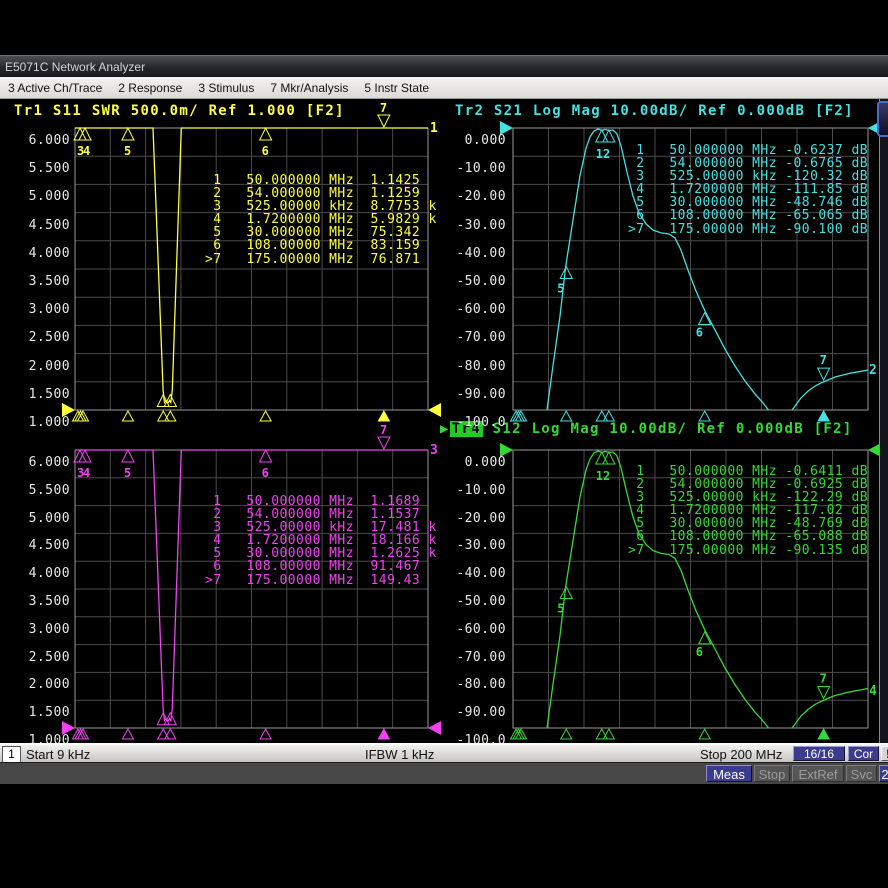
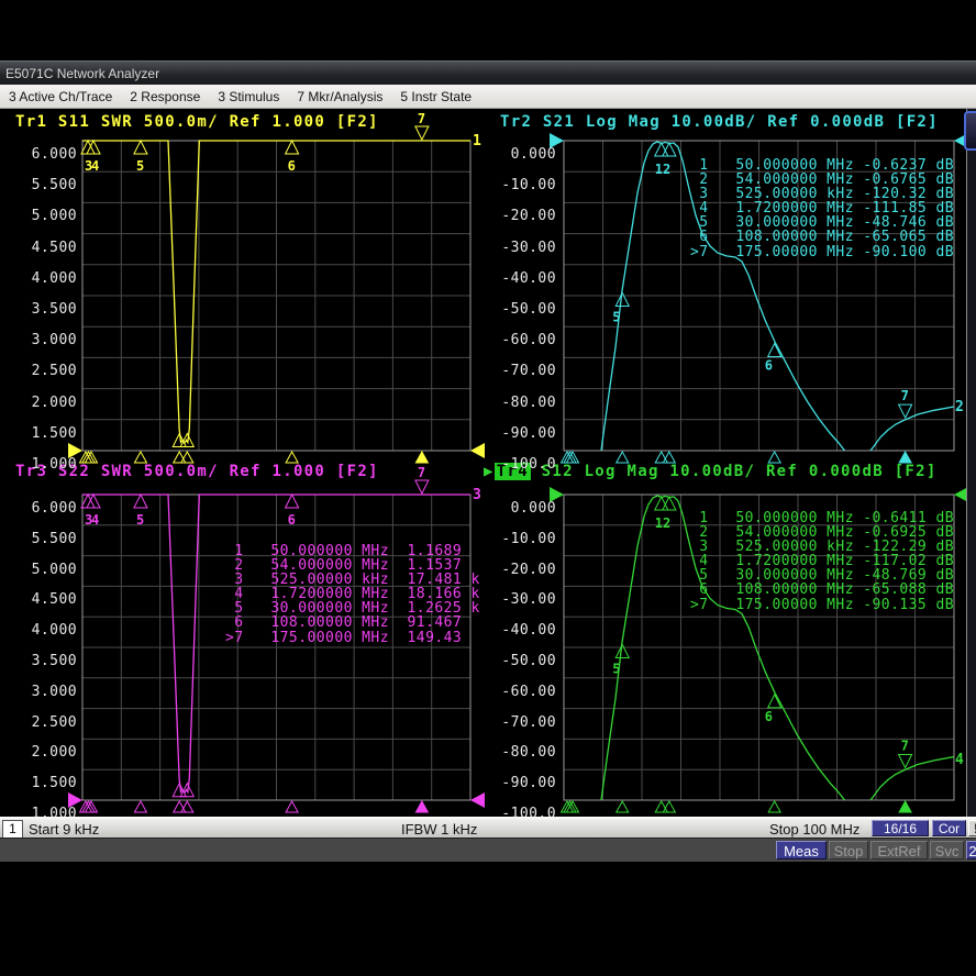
  E5071C Network Analyzer
  3 Active Ch/Trace
  2 Response
  3 Stimulus
  7 Mkr/Analysis
  5 Instr State
  3
  4
  5
  6
  7
  12
  5
  6
  7
  3
  4
  5
  6
  7
  12
  5
  6
  7
  Tr1 S11 SWR 500.0m/ Ref 1.000 [F2]
  Tr2 S21 Log Mag 10.00dB/ Ref 0.000dB [F2]
+ Tr3 S22 SWR 500.0m/ Ref 1.000 [F2]
  ▶ Tr4 S12 Log Mag 10.00dB/ Ref 0.000dB [F2]
  6.000
  5.500
  5.000
  4.500
  4.000
  3.500
  3.000
  2.500
  2.000
  1.500
  1.000
  0.000
  -10.00
  -20.00
  -30.00
  -40.00
  -50.00
  -60.00
  -70.00
  -80.00
  -90.00
  -100.0
  6.000
  5.500
  5.000
  4.500
  4.000
  3.500
  3.000
  2.500
  2.000
  1.500
  1.000
  0.000
  -10.00
  -20.00
  -30.00
  -40.00
  -50.00
  -60.00
  -70.00
  -80.00
  -90.00
  -100.0
- 1 50.000000 MHz 1.1425
- 2 54.000000 MHz 1.1259
- 3 525.00000 kHz 8.7753 k
- 4 1.7200000 MHz 5.9829 k
- 5 30.000000 MHz 75.342
- 6 108.00000 MHz 83.159
- >7 175.00000 MHz 76.871
  1 50.000000 MHz -0.6237 dB
  2 54.000000 MHz -0.6765 dB
  3 525.00000 kHz -120.32 dB
  4 1.7200000 MHz -111.85 dB
  5 30.000000 MHz -48.746 dB
  6 108.00000 MHz -65.065 dB
  >7 175.00000 MHz -90.100 dB
  1 50.000000 MHz 1.1689
  2 54.000000 MHz 1.1537
  3 525.00000 kHz 17.481 k
  4 1.7200000 MHz 18.166 k
  5 30.000000 MHz 1.2625 k
  6 108.00000 MHz 91.467
  >7 175.00000 MHz 149.43
  1 50.000000 MHz -0.6411 dB
  2 54.000000 MHz -0.6925 dB
  3 525.00000 kHz -122.29 dB
  4 1.7200000 MHz -117.02 dB
  5 30.000000 MHz -48.769 dB
  6 108.00000 MHz -65.088 dB
  >7 175.00000 MHz -90.135 dB
  1
  2
  3
  4
  1
  Start 9 kHz
  IFBW 1 kHz
- Stop 200 MHz
+ Stop 100 MHz
  16/16
  Cor
  Meas
  Stop
  ExtRef
  Svc
  2
